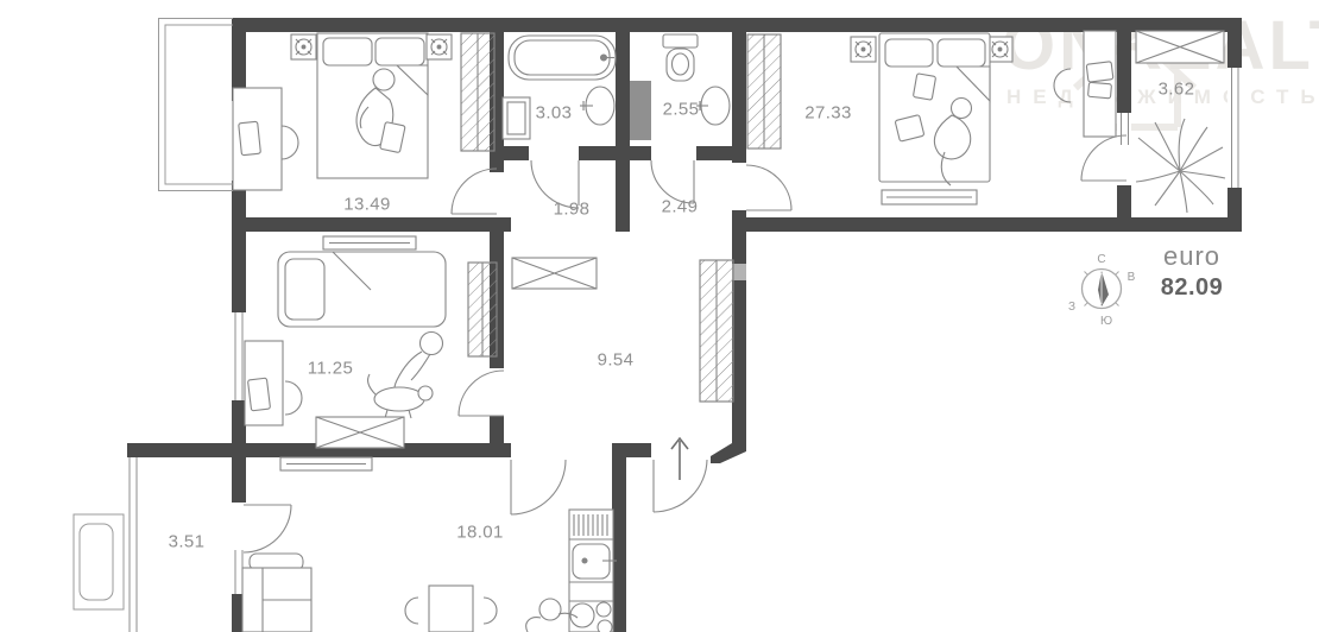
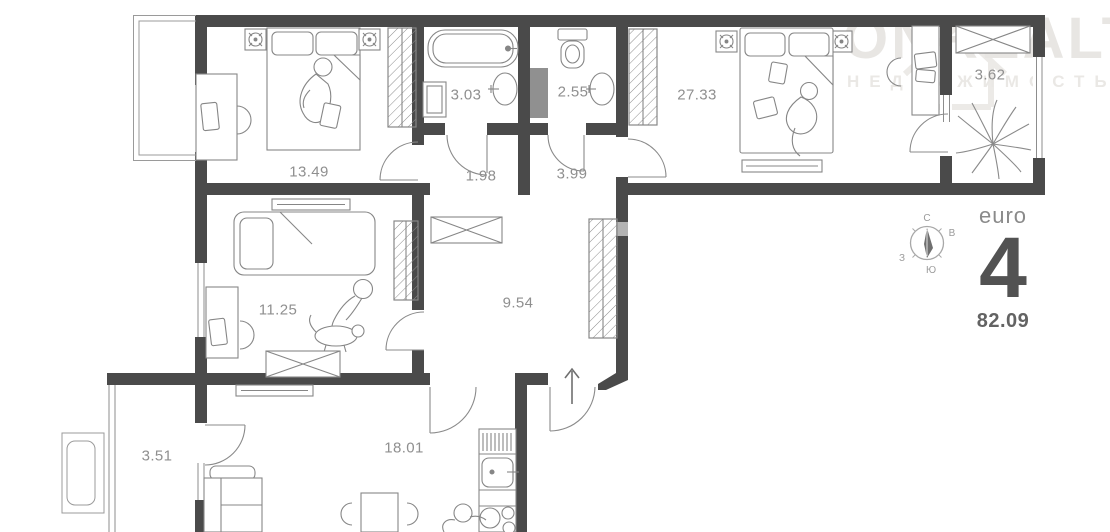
  НЕДЖИМСТЬ
  С
  В
  Ю
  З
  13.49
  3.03
  1.98
  2.55
- 2.49
+ 3.99
  27.33
  3.62
  11.25
  9.54
  18.01
  3.51
  euro
+ 4
  82.09
